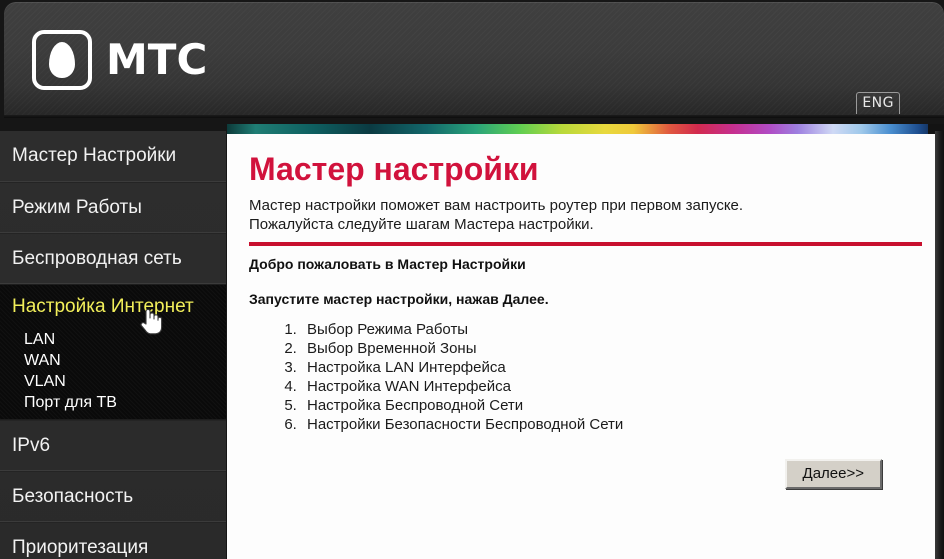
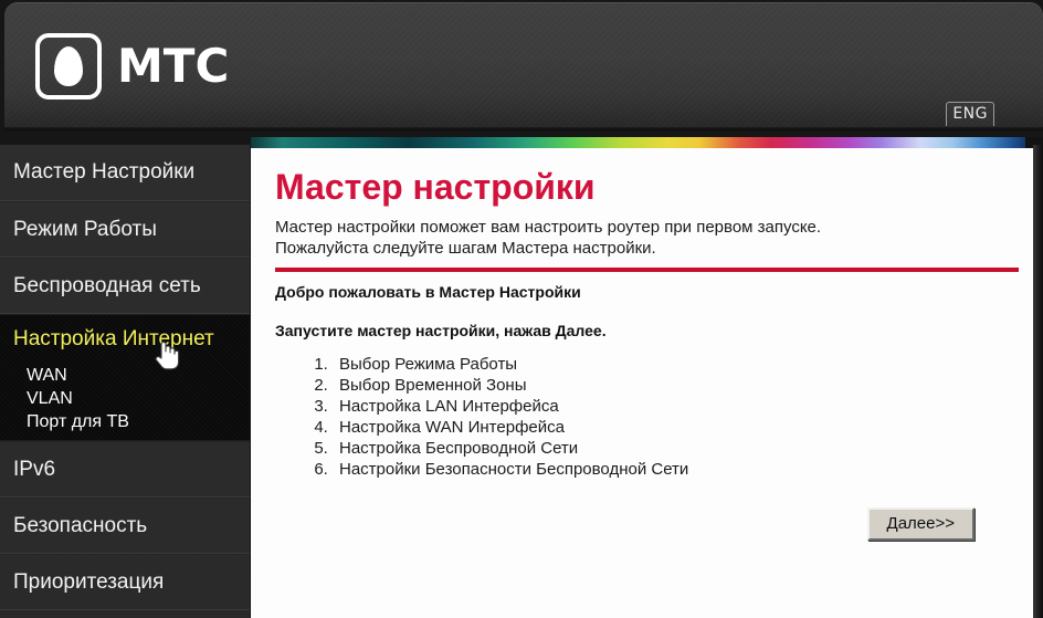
  МТС
  ENG
  Мастер Настройки
  Режим Работы
  Беспроводная сеть
  Настройка Интернет
- LAN
  WAN
  VLAN
  Порт для ТВ
  IPv6
  Безопасность
  Приоритезация
  Мастер настройки
  Мастер настройки поможет вам настроить роутер при первом запуске.
  Пожалуйста следуйте шагам Мастера настройки.
  Добро пожаловать в Мастер Настройки
  Запустите мастер настройки, нажав Далее.
  Выбор Режима Работы
  Выбор Временной Зоны
  Настройка LAN Интерфейса
  Настройка WAN Интерфейса
  Настройка Беспроводной Сети
  Настройки Безопасности Беспроводной Сети
  Далее>>
